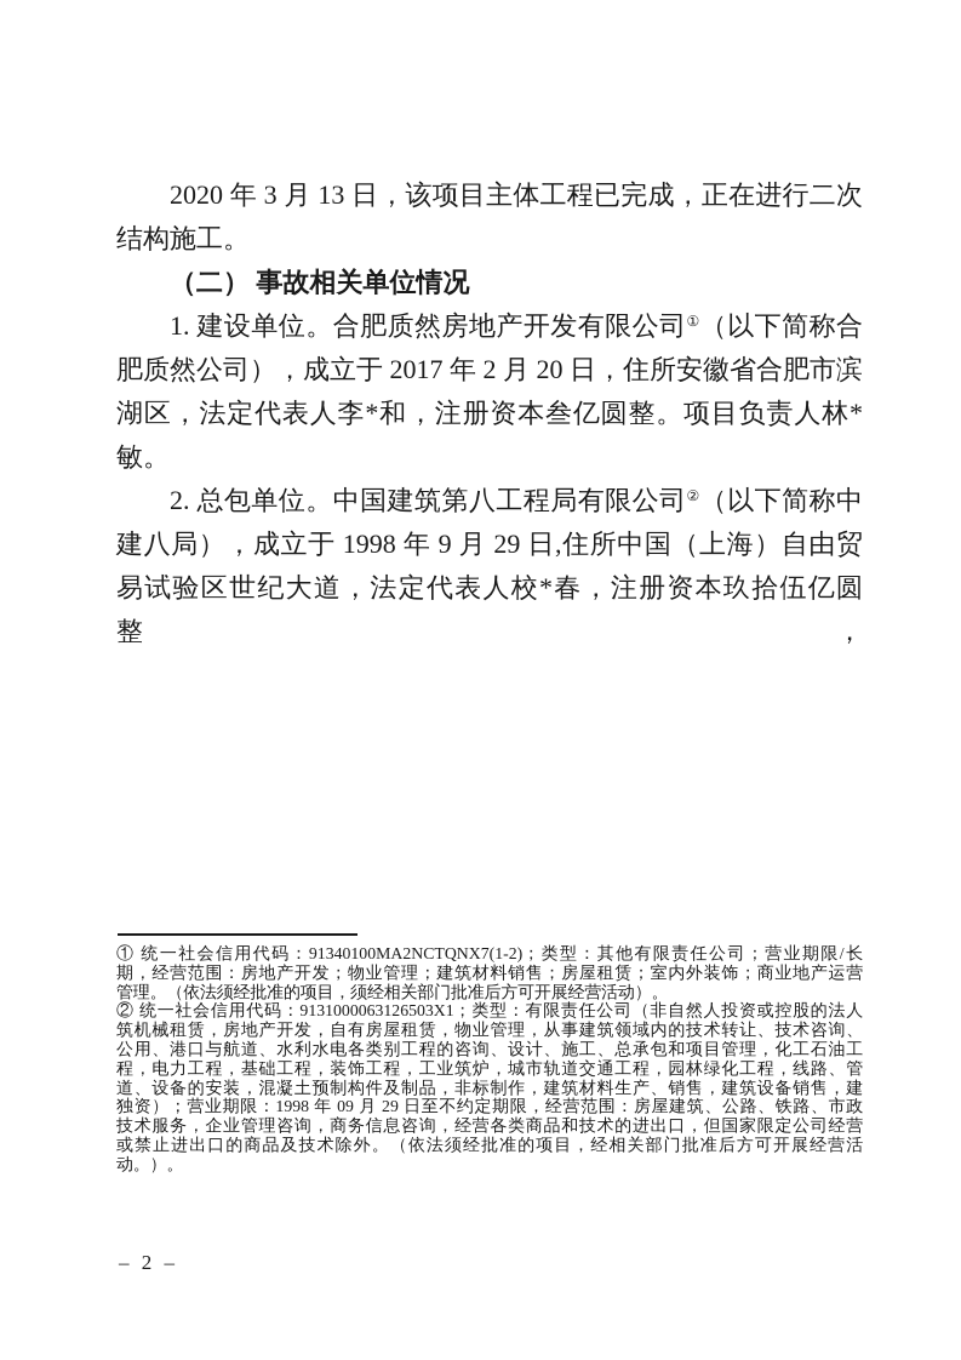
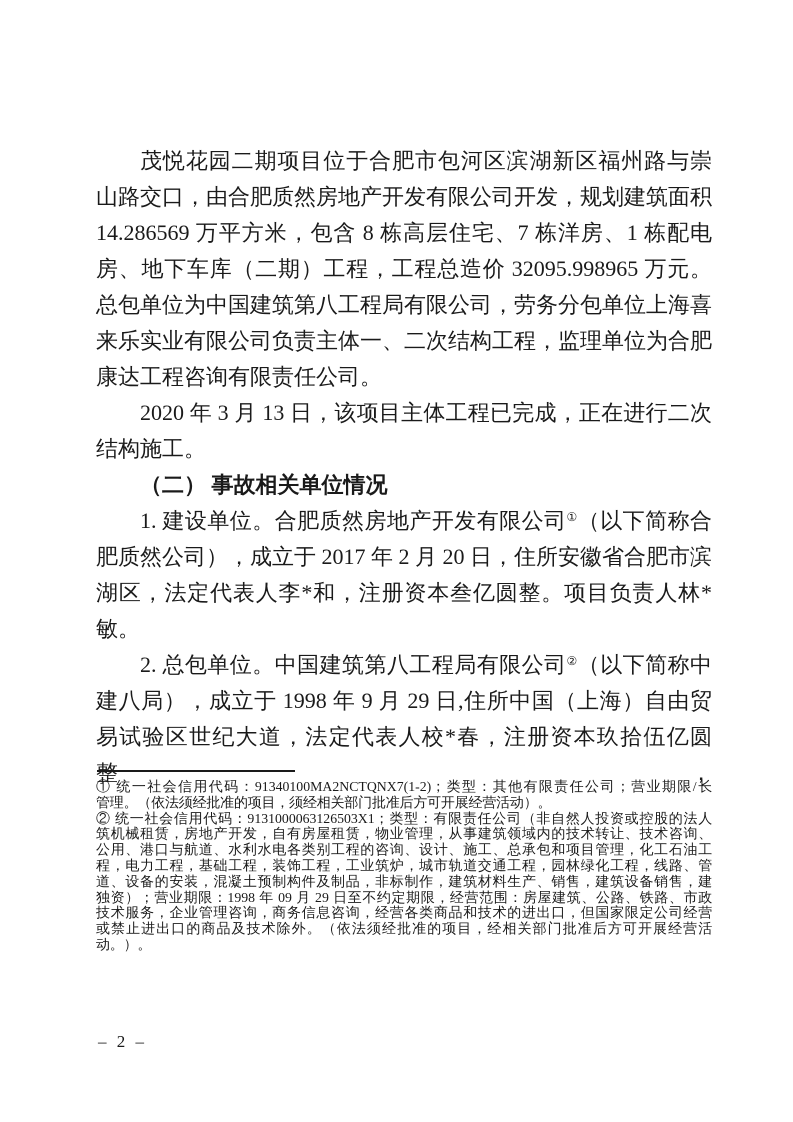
+ 茂悦花园二期项目位于合肥市包河区滨湖新区福州路与崇
+ 山路交口，由合肥质然房地产开发有限公司开发，规划建筑面积
+ 14.286569 万平方米，包含 8 栋高层住宅、7 栋洋房、1 栋配电
+ 房、地下车库（二期）工程，工程总造价 32095.998965 万元。
+ 总包单位为中国建筑第八工程局有限公司，劳务分包单位上海喜
+ 来乐实业有限公司负责主体一、二次结构工程，监理单位为合肥
+ 康达工程咨询有限责任公司。
  2020 年 3 月 13 日，该项目主体工程已完成，正在进行二次
  结构施工。
  （二） 事故相关单位情况
  1. 建设单位。合肥质然房地产开发有限公司①（以下简称合
  肥质然公司），成立于 2017 年 2 月 20 日，住所安徽省合肥市滨
  湖区，法定代表人李*和，注册资本叁亿圆整。项目负责人林*
  敏。
  2. 总包单位。中国建筑第八工程局有限公司②（以下简称中
  建八局），成立于 1998 年 9 月 29 日,住所中国（上海）自由贸
  易试验区世纪大道，法定代表人校*春，注册资本玖拾伍亿圆整，
  ① 统一社会信用代码：91340100MA2NCTQNX7(1-2)；类型：其他有限责任公司；营业期限/长
- 期，经营范围：房地产开发；物业管理；建筑材料销售；房屋租赁；室内外装饰；商业地产运营
  管理。（依法须经批准的项目，须经相关部门批准后方可开展经营活动）。
  ② 统一社会信用代码：9131000063126503X1；类型：有限责任公司（非自然人投资或控股的法人
  筑机械租赁，房地产开发，自有房屋租赁，物业管理，从事建筑领域内的技术转让、技术咨询、
  公用、港口与航道、水利水电各类别工程的咨询、设计、施工、总承包和项目管理，化工石油工
  程，电力工程，基础工程，装饰工程，工业筑炉，城市轨道交通工程，园林绿化工程，线路、管
  道、设备的安装，混凝土预制构件及制品，非标制作，建筑材料生产、销售，建筑设备销售，建
  独资）；营业期限：1998 年 09 月 29 日至不约定期限，经营范围：房屋建筑、公路、铁路、市政
  技术服务，企业管理咨询，商务信息咨询，经营各类商品和技术的进出口，但国家限定公司经营
  或禁止进出口的商品及技术除外。（依法须经批准的项目，经相关部门批准后方可开展经营活
  动。）。
  – 2 –
